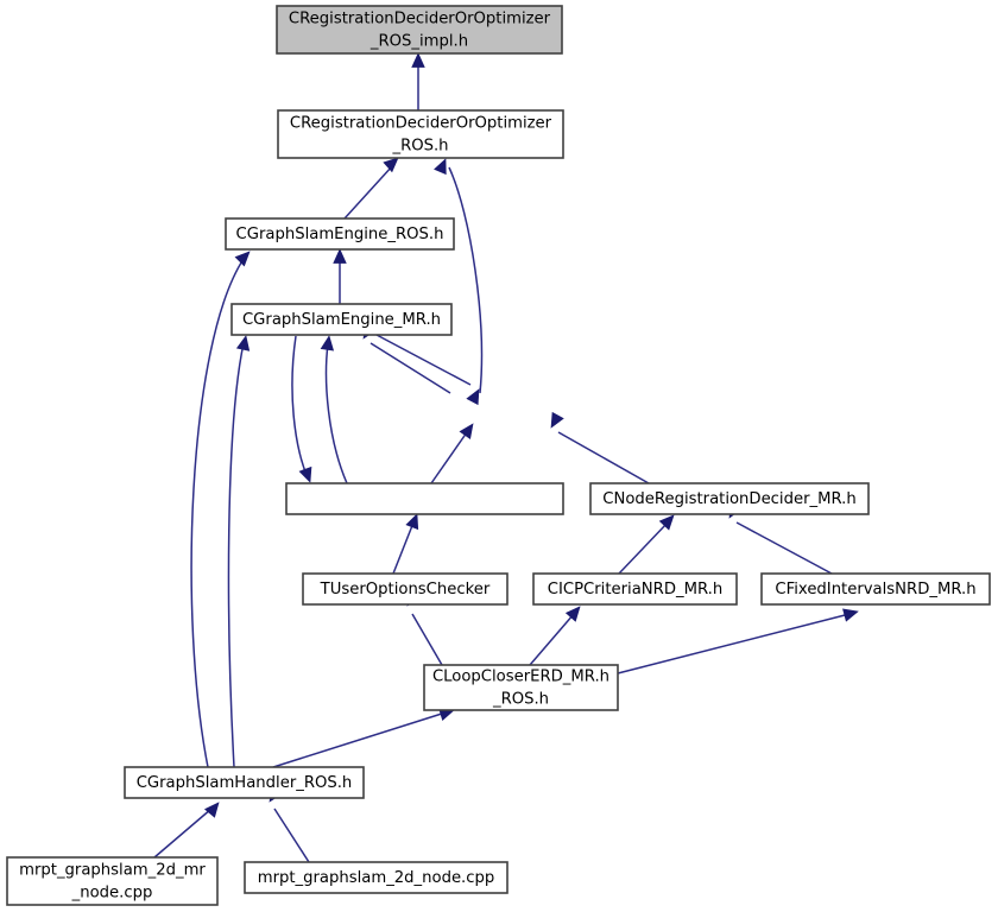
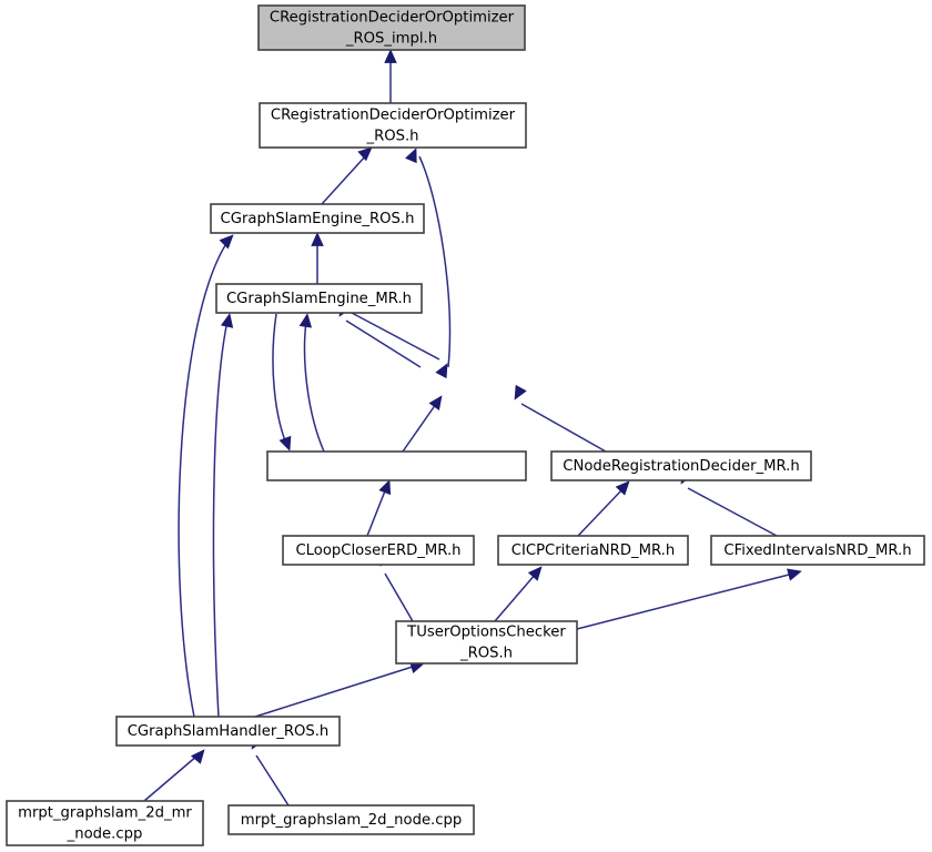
  CRegistrationDeciderOrOptimizer
  _ROS_impl.h
  CRegistrationDeciderOrOptimizer
  _ROS.h
  CGraphSlamEngine_ROS.h
  CGraphSlamEngine_MR.h
  CNodeRegistrationDecider_MR.h
- TUserOptionsChecker
+ CLoopCloserERD_MR.h
  CICPCriteriaNRD_MR.h
  CFixedIntervalsNRD_MR.h
- CLoopCloserERD_MR.h
+ TUserOptionsChecker
  _ROS.h
  CGraphSlamHandler_ROS.h
  mrpt_graphslam_2d_mr
  _node.cpp
  mrpt_graphslam_2d_node.cpp
